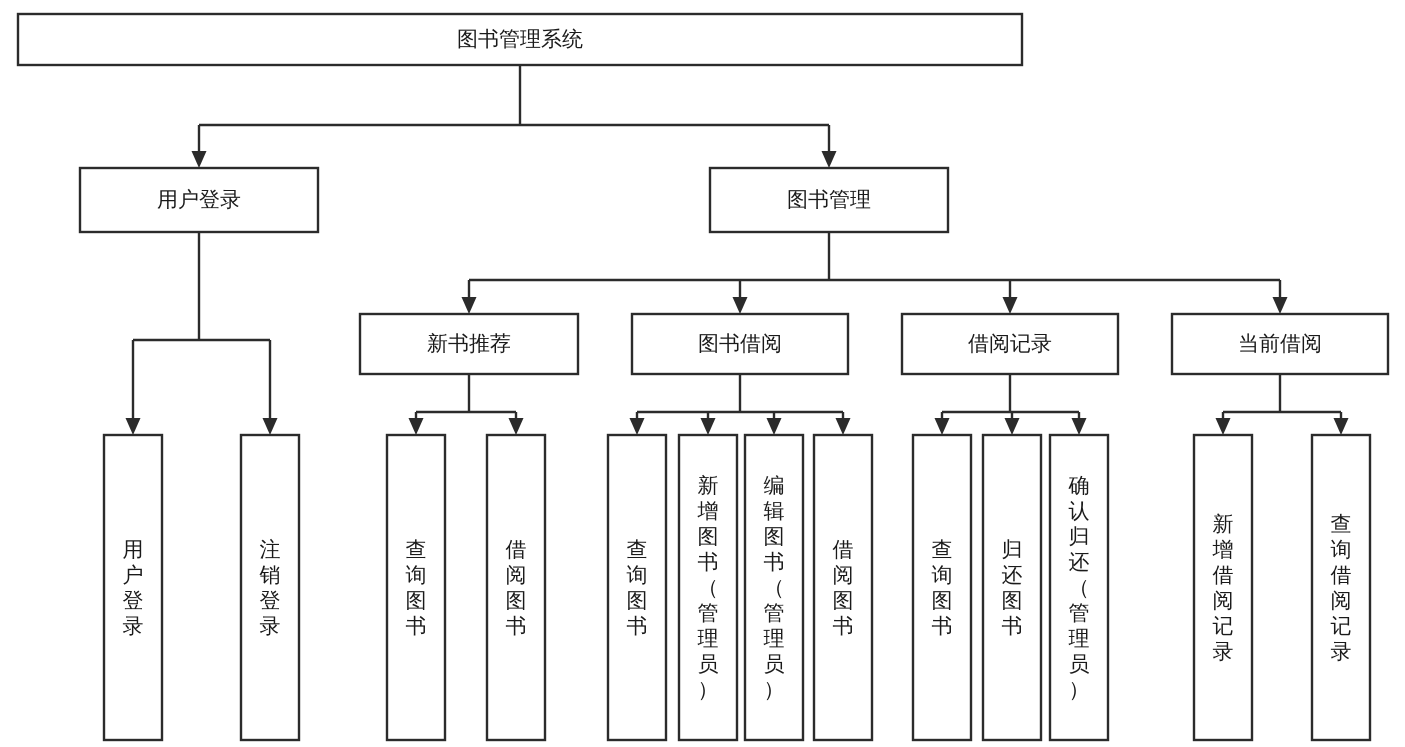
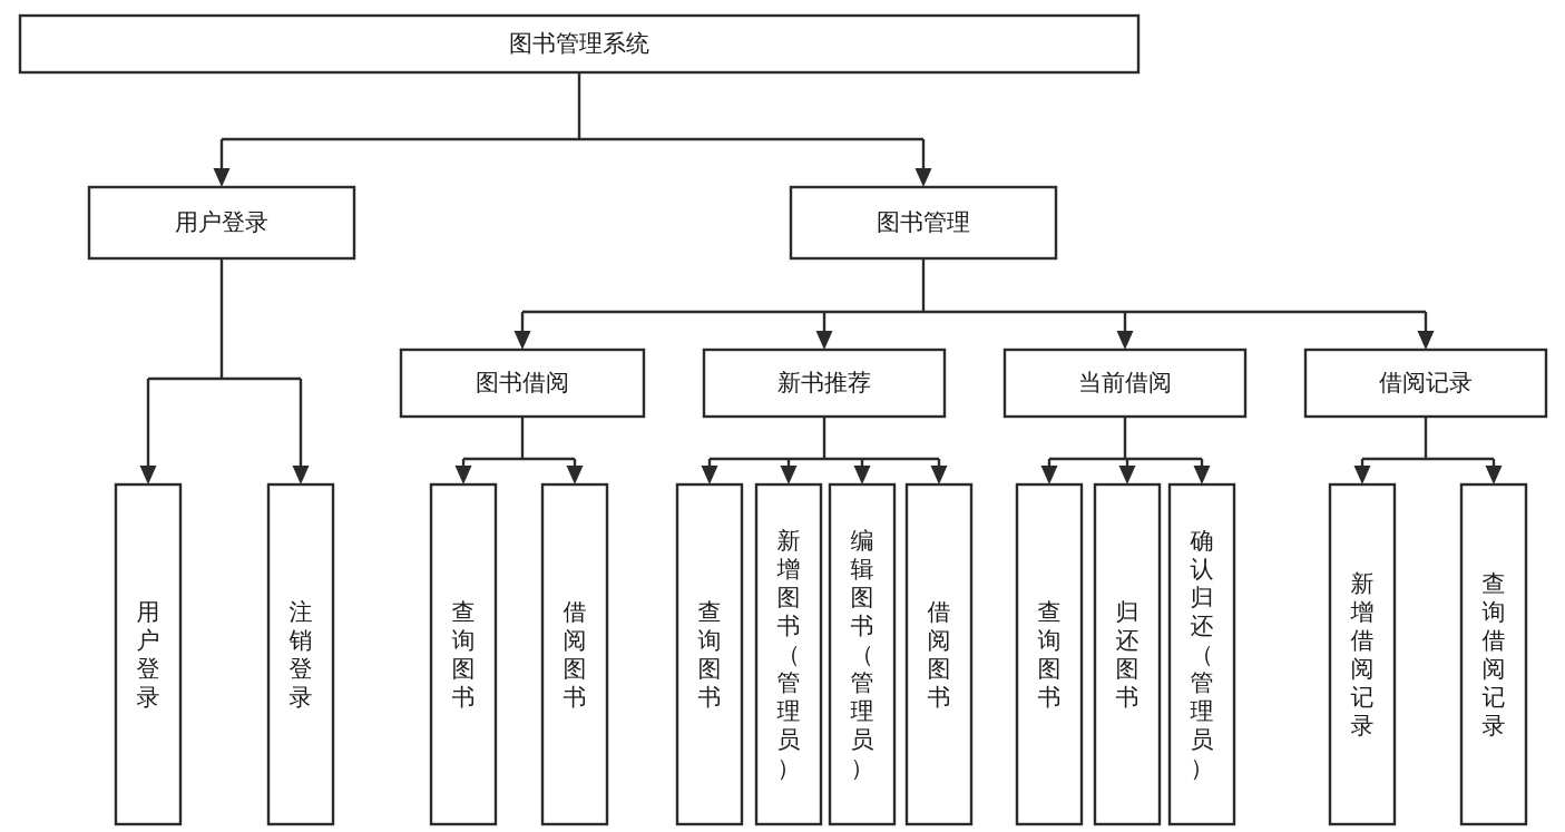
  图书管理系统
  用户登录
  图书管理
  用户登录
  注销登录
- 新书推荐
+ 图书借阅
  查询图书
  借阅图书
- 图书借阅
+ 新书推荐
  查询图书
  新增图书（管理员）
  编辑图书（管理员）
  借阅图书
- 借阅记录
+ 当前借阅
  查询图书
  归还图书
  确认归还（管理员）
- 当前借阅
+ 借阅记录
  新增借阅记录
  查询借阅记录
